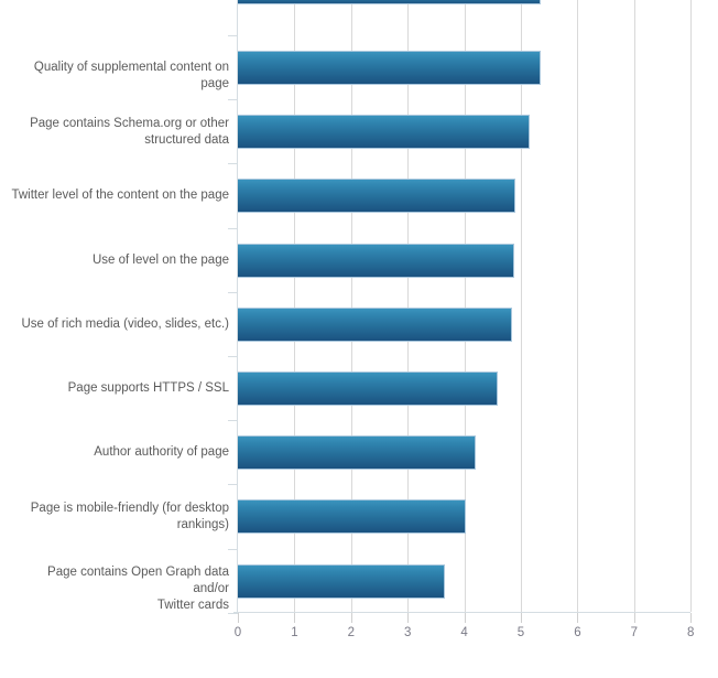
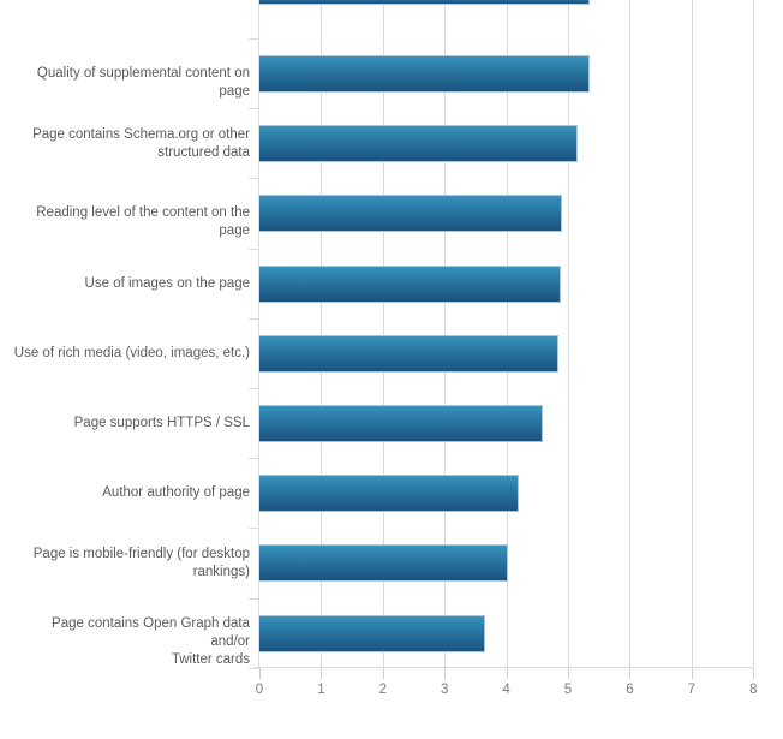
  Quality of supplemental content on page
  Page contains Schema.org or other
  structured data
- Twitter level of the content on the page
+ Reading level of the content on the page
- Use of level on the page
+ Use of images on the page
- Use of rich media (video, slides, etc.)
+ Use of rich media (video, images, etc.)
  Page supports HTTPS / SSL
  Author authority of page
  Page is mobile-friendly (for desktop
  rankings)
  Page contains Open Graph data and/or
  Twitter cards
  0
  1
  2
  3
  4
  5
  6
  7
  8
